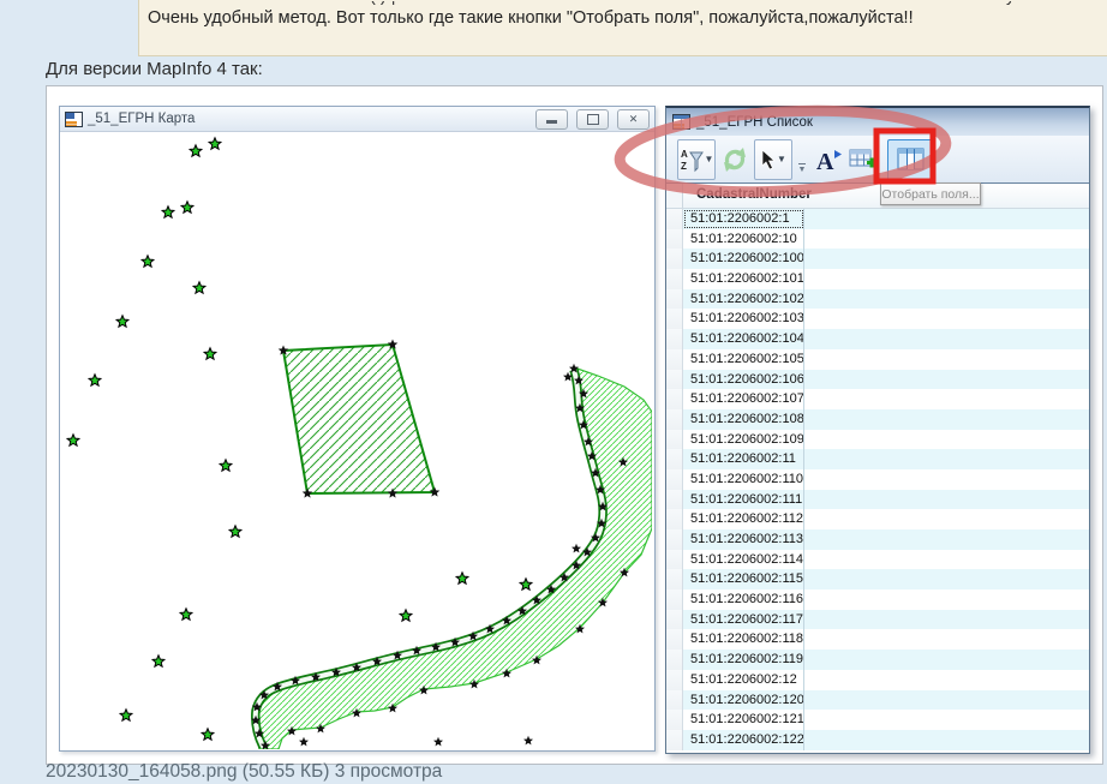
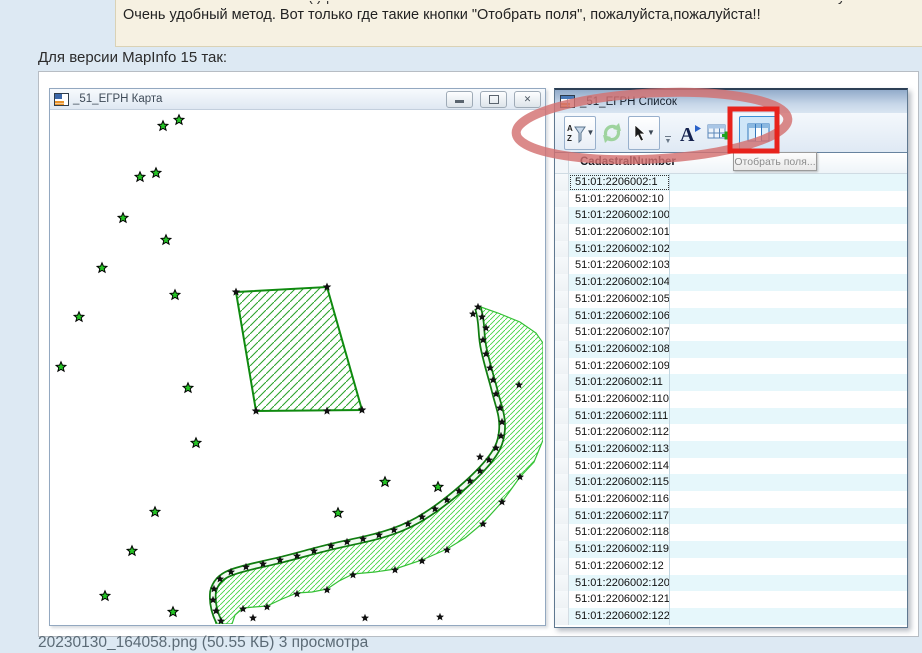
  Очень удобный метод. Вот только где такие кнопки "Отобрать поля", пожалуйста,пожалуйста!!
- Для версии MapInfo 4 так:
+ Для версии MapInfo 15 так:
  _51_ЕГРН Карта
  ✕
  _51_ЕГРН Список
  A
  Z
  ▼
  ▼
  A
  CadastralNumber
  51:01:2206002:1
  51:01:2206002:10
  51:01:2206002:100
  51:01:2206002:101
  51:01:2206002:102
  51:01:2206002:103
  51:01:2206002:104
  51:01:2206002:105
  51:01:2206002:106
  51:01:2206002:107
  51:01:2206002:108
  51:01:2206002:109
  51:01:2206002:11
  51:01:2206002:110
  51:01:2206002:111
  51:01:2206002:112
  51:01:2206002:113
  51:01:2206002:114
  51:01:2206002:115
  51:01:2206002:116
  51:01:2206002:117
  51:01:2206002:118
  51:01:2206002:119
  51:01:2206002:12
  51:01:2206002:120
  51:01:2206002:121
  51:01:2206002:122
  Отобрать поля...
  20230130_164058.png (50.55 КБ) 3 просмотра
